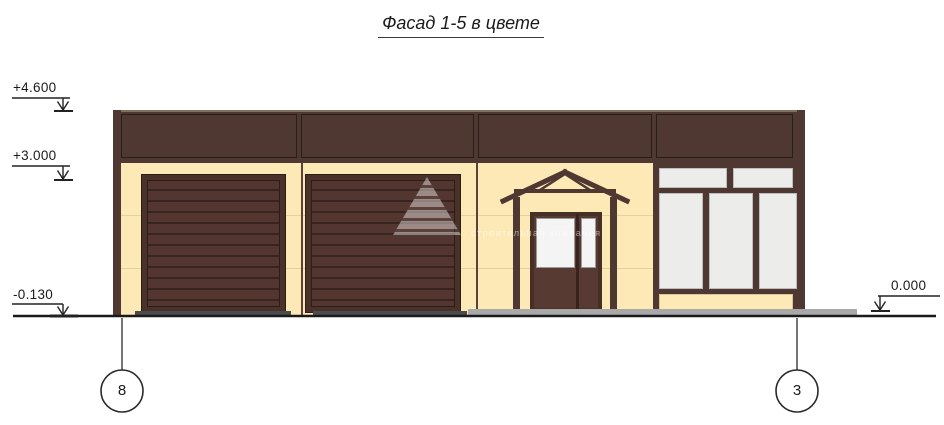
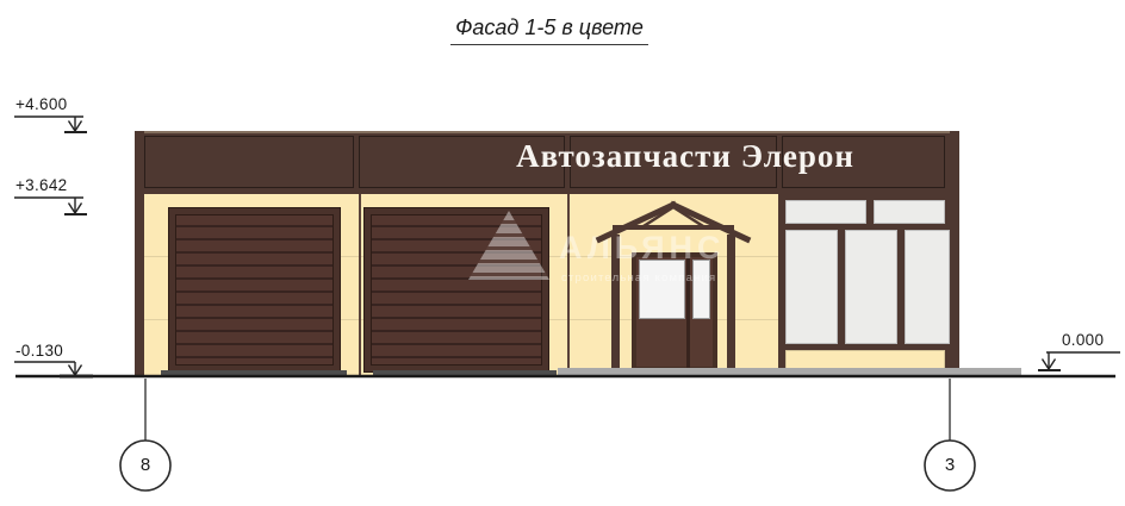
  Фасад 1-5 в цвете
+ Автозапчасти Элерон
+ АЛЬЯНС
  строительная компания
  +4.600
- +3.000
+ +3.642
  -0.130
  0.000
  8
  3
